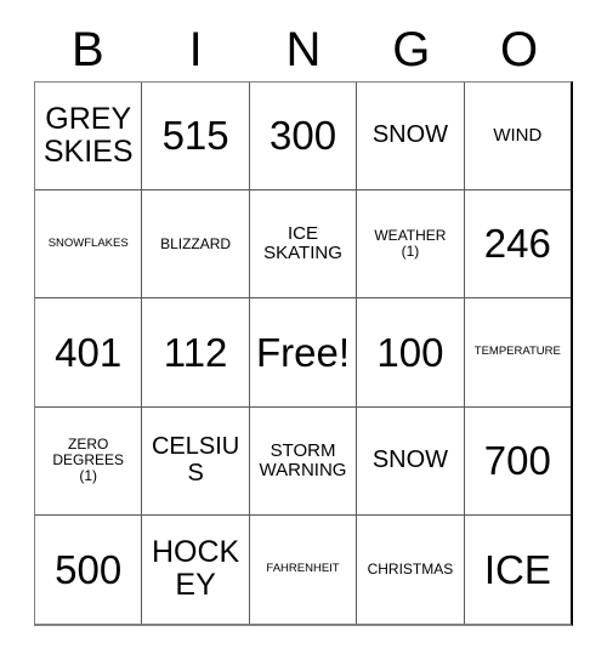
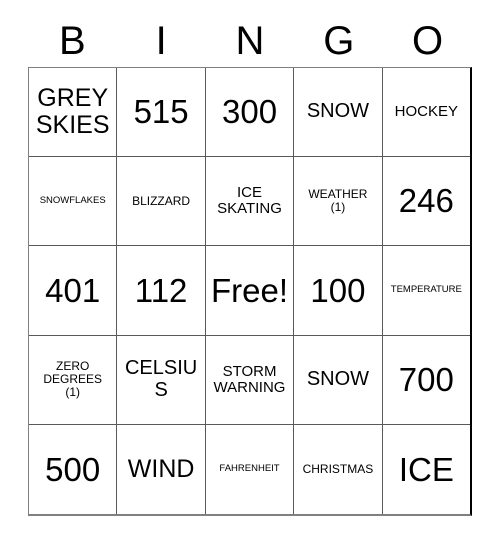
  B
  I
  N
  G
  O
  GREY
  SKIES
  515
  300
  SNOW
- WIND
+ HOCKEY
  SNOWFLAKES
  BLIZZARD
  ICE
  SKATING
  WEATHER
  (1)
  246
  401
  112
  Free!
  100
  TEMPERATURE
  ZERO
  DEGREES
  (1)
  CELSIUS
  STORM
  WARNING
  SNOW
  700
  500
- HOCKEY
+ WIND
  FAHRENHEIT
  CHRISTMAS
  ICE
